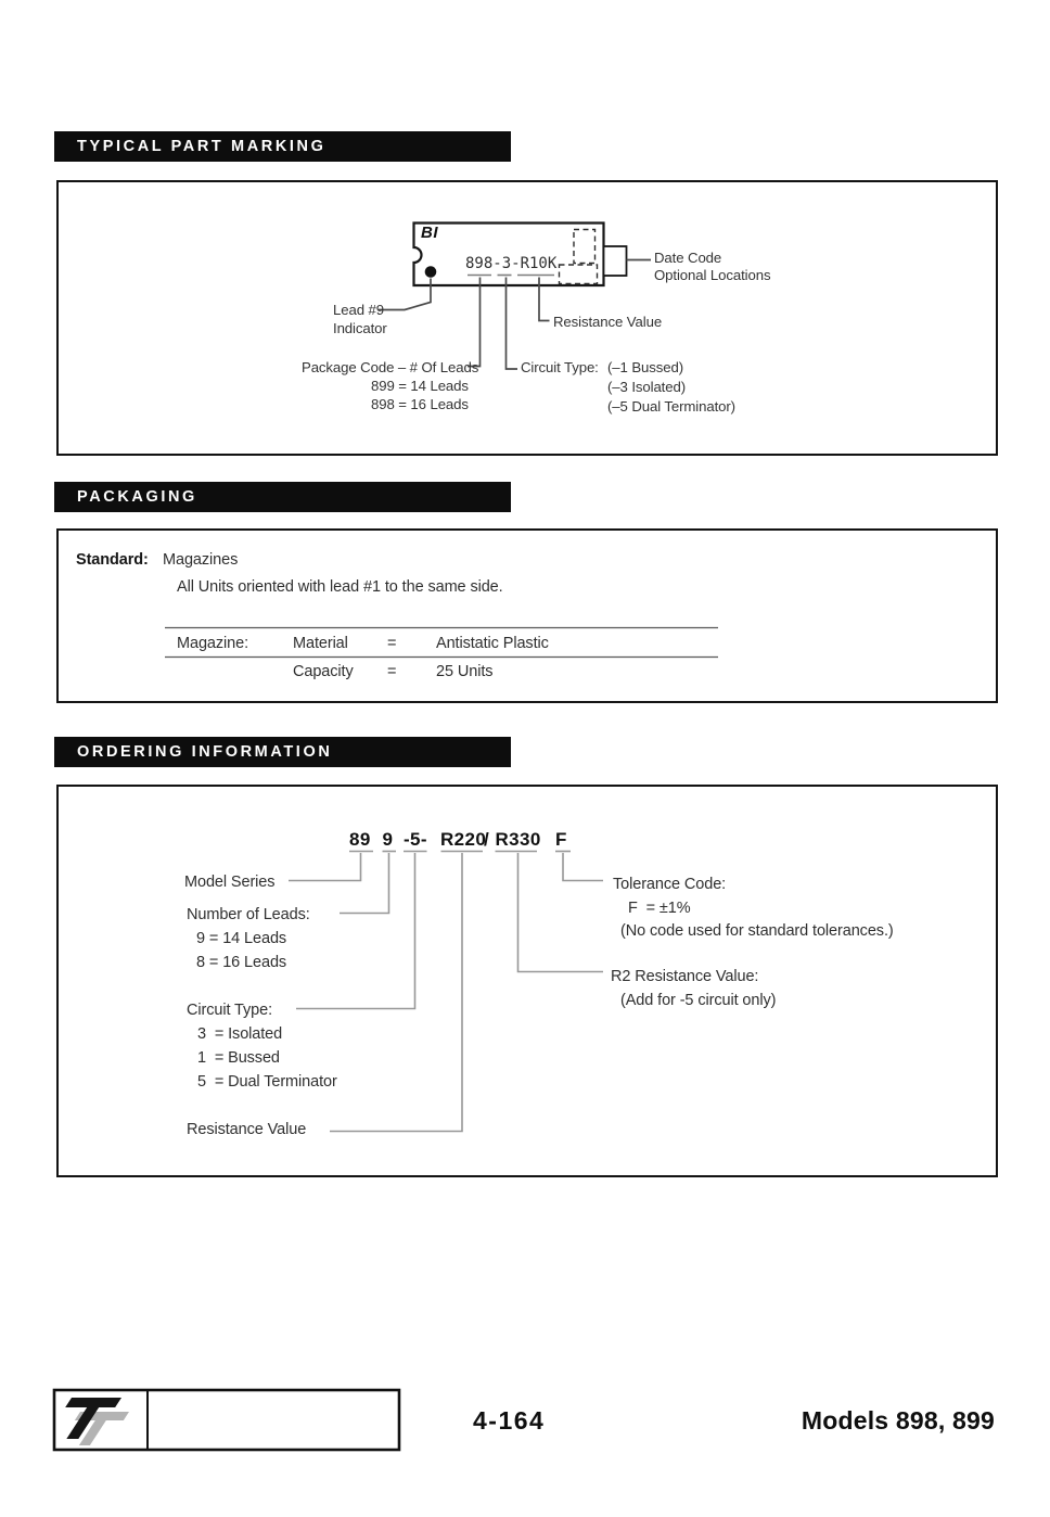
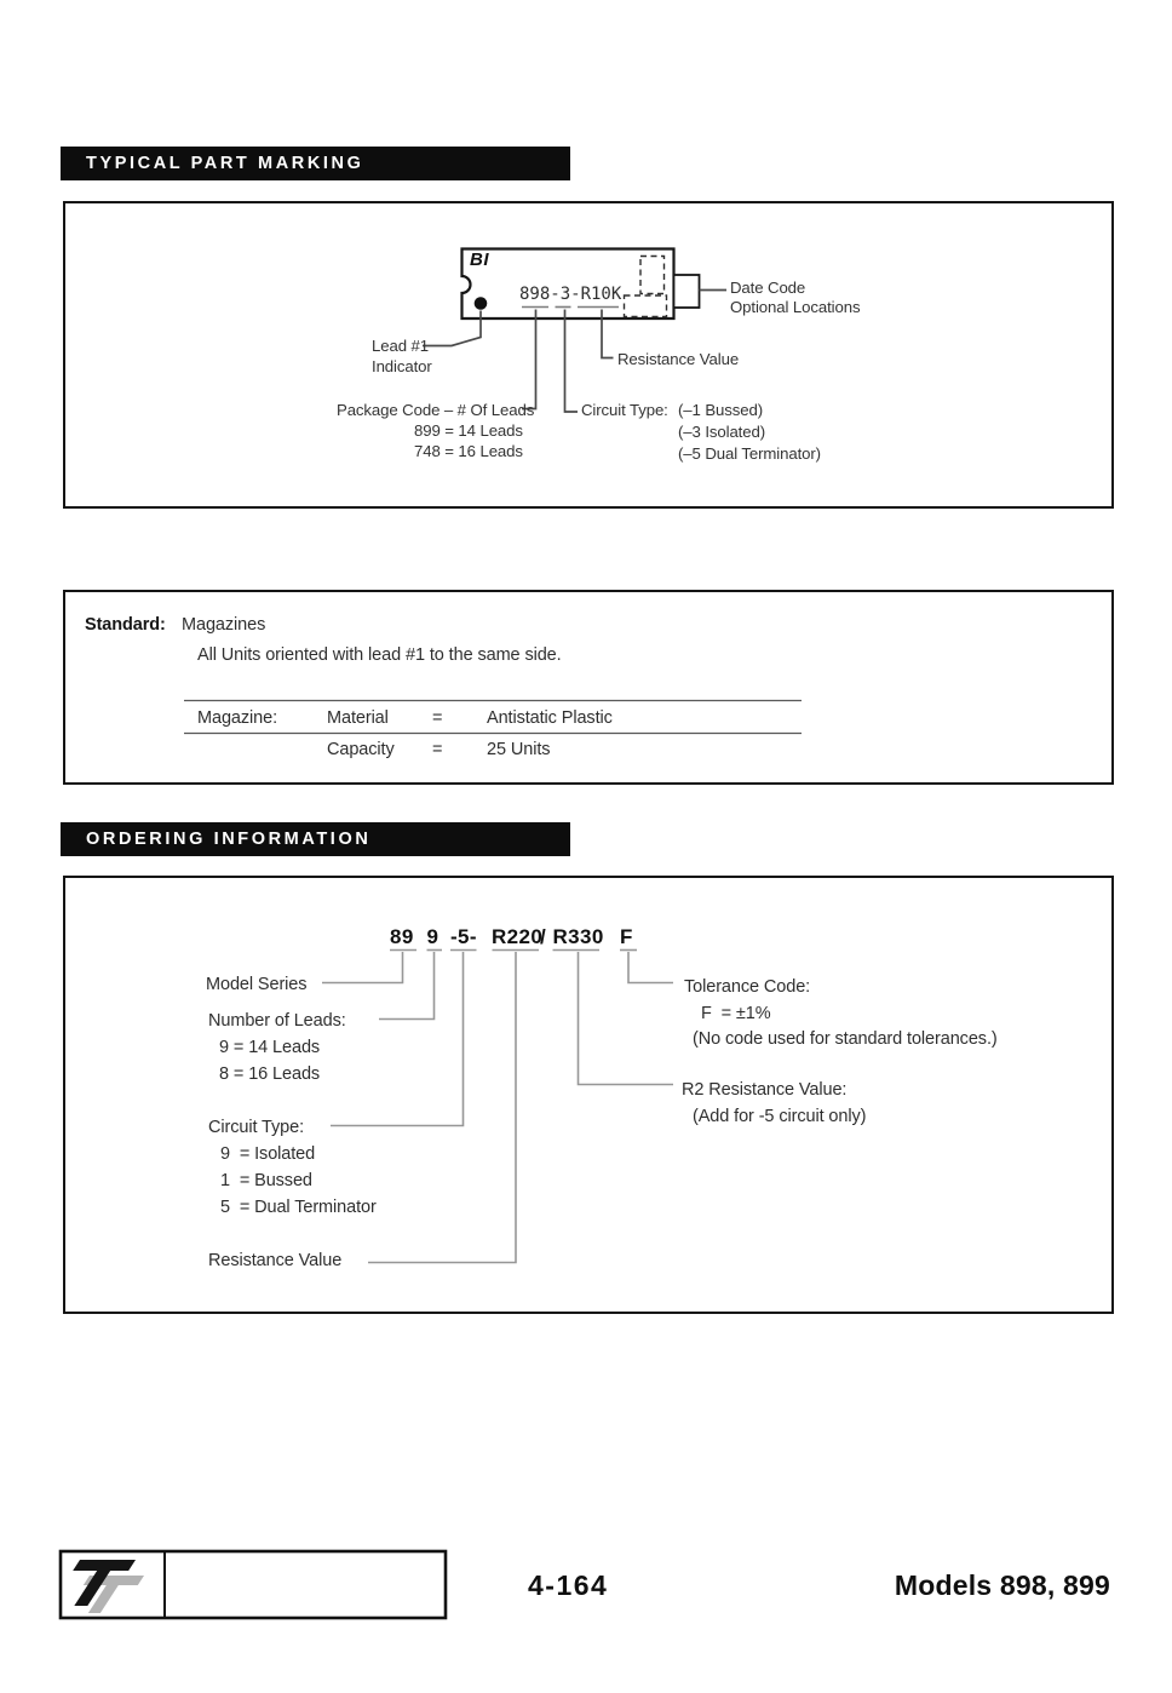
  TYPICAL PART MARKING
- PACKAGING
  ORDERING INFORMATION
  BI
  898-3-R10K
  Date Code
  Optional Locations
- Lead #9
+ Lead #1
  Indicator
  Resistance Value
  Package Code – # Of Leads
  899 = 14 Leads
- 898 = 16 Leads
+ 748 = 16 Leads
  Circuit Type:
  (–1 Bussed)
  (–3 Isolated)
  (–5 Dual Terminator)
  Standard:
  Magazines
  All Units oriented with lead #1 to the same side.
  Magazine:
  Material
  =
  Antistatic Plastic
  Capacity
  =
  25 Units
  89
  9
  -5-
  R220
  /
  R330
  F
  Model Series
  Number of Leads:
  9 = 14 Leads
  8 = 16 Leads
  Circuit Type:
- 3 = Isolated
+ 9 = Isolated
  1 = Bussed
  5 = Dual Terminator
  Resistance Value
  Tolerance Code:
  F = ±1%
  (No code used for standard tolerances.)
  R2 Resistance Value:
  (Add for -5 circuit only)
  4-164
  Models 898, 899
